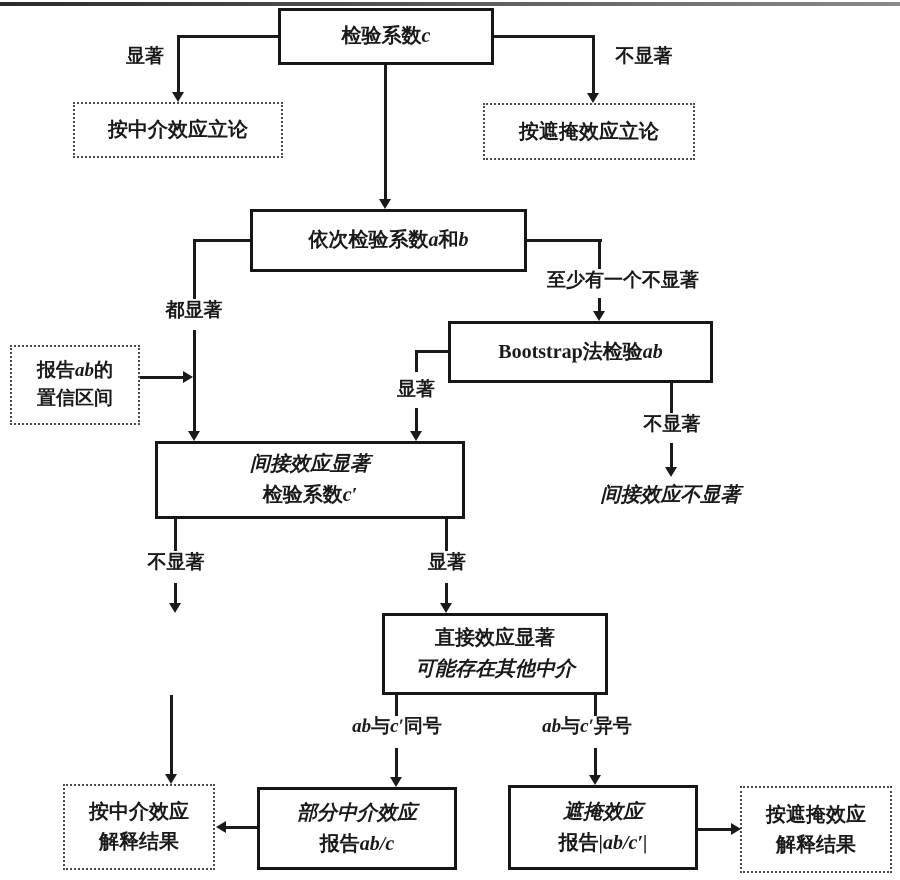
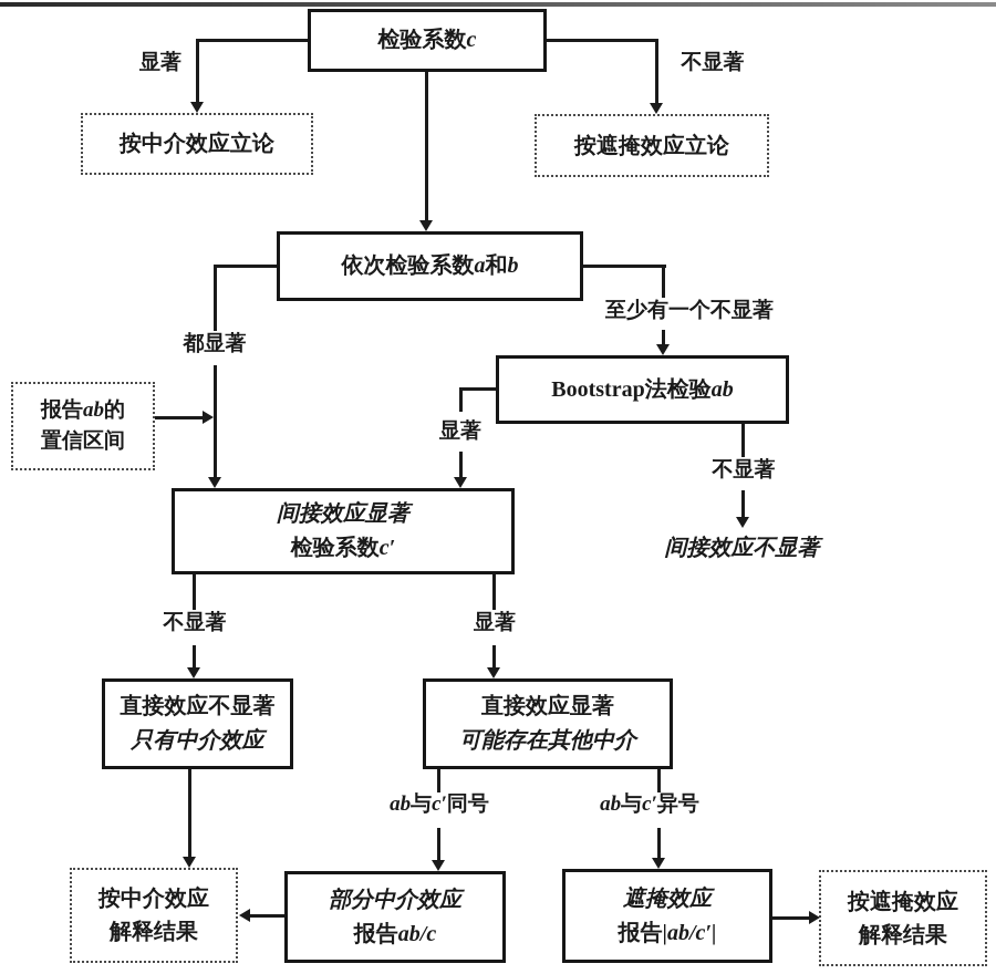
  检验系数c
  显著
  不显著
  按中介效应立论
  按遮掩效应立论
  依次检验系数a和b
  都显著
  至少有一个不显著
  Bootstrap法检验ab
  显著
  不显著
  间接效应不显著
  报告ab的
  置信区间
  间接效应显著
  检验系数c′
  不显著
  显著
+ 直接效应不显著
+ 只有中介效应
  直接效应显著
  可能存在其他中介
  ab与c′同号
  ab与c′异号
  按中介效应
  解释结果
  部分中介效应
  报告ab/c
  遮掩效应
  报告|ab/c′|
  按遮掩效应
  解释结果
